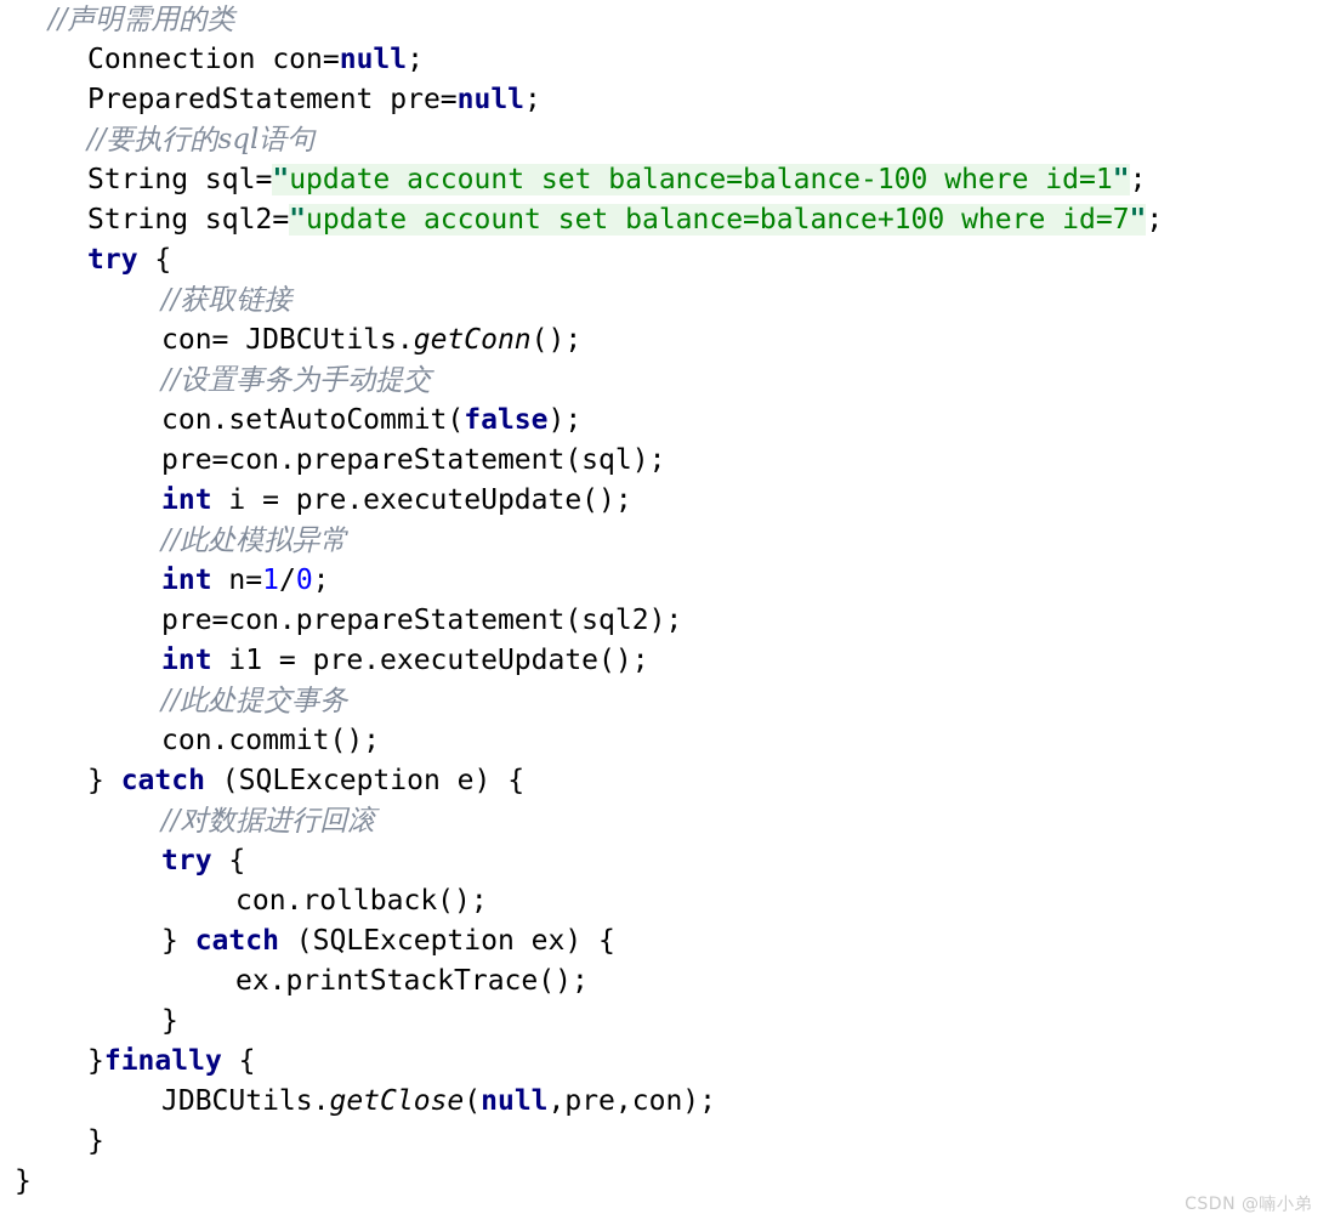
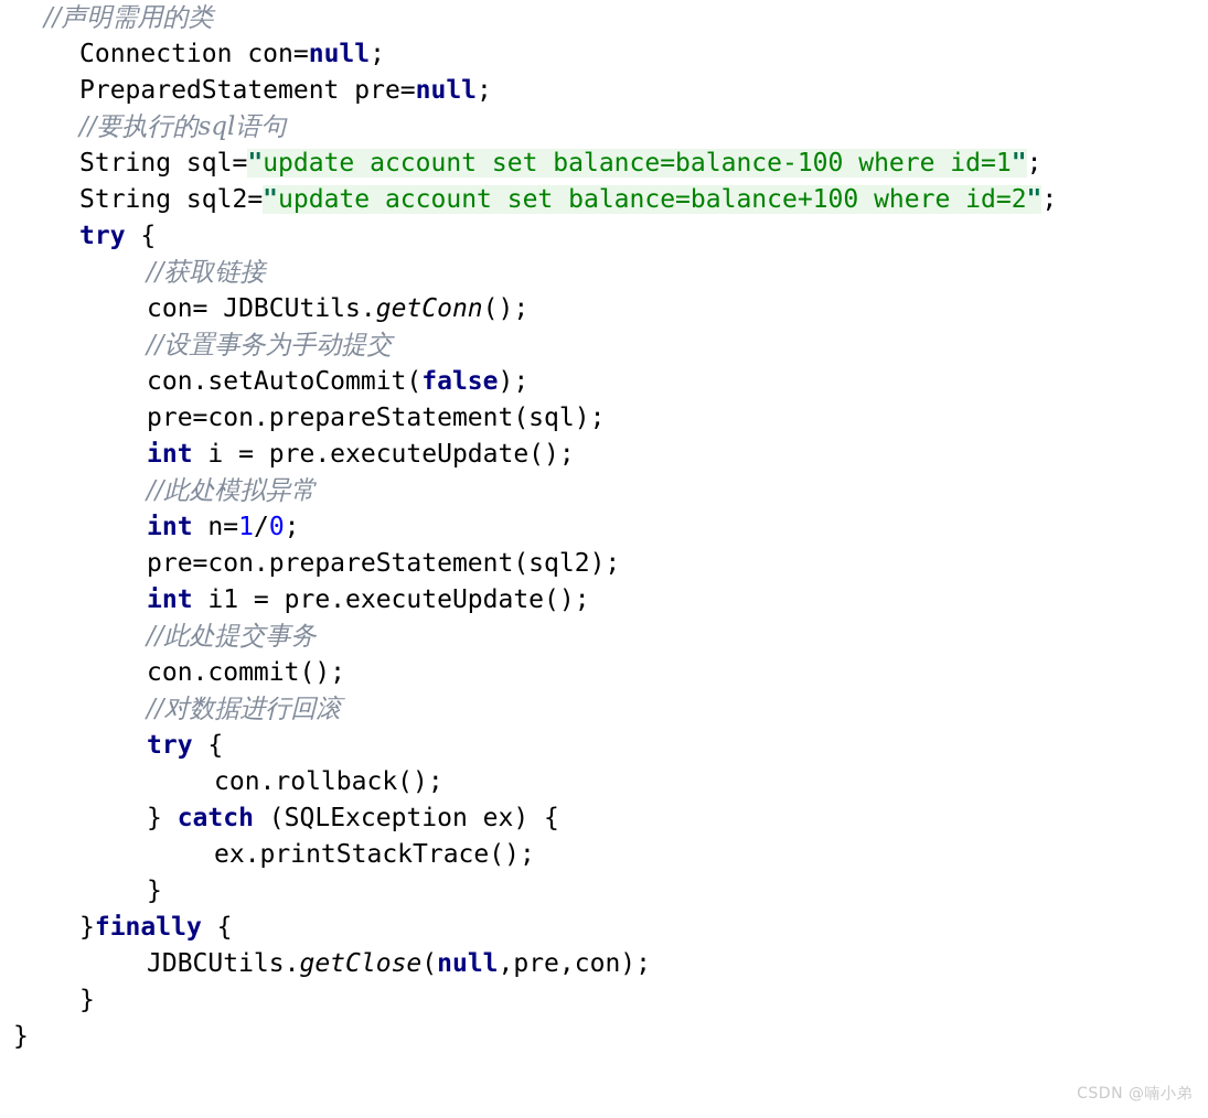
  //声明需用的类
  Connection con=null;
  PreparedStatement pre=null;
  //要执行的sql语句
  String sql="update account set balance=balance-100 where id=1";
- String sql2="update account set balance=balance+100 where id=7";
+ String sql2="update account set balance=balance+100 where id=2";
  try {
  //获取链接
  con= JDBCUtils.getConn();
  //设置事务为手动提交
  con.setAutoCommit(false);
  pre=con.prepareStatement(sql);
  int i = pre.executeUpdate();
  //此处模拟异常
  int n=1/0;
  pre=con.prepareStatement(sql2);
  int i1 = pre.executeUpdate();
  //此处提交事务
  con.commit();
- } catch (SQLException e) {
  //对数据进行回滚
  try {
  con.rollback();
  } catch (SQLException ex) {
  ex.printStackTrace();
  }
  }finally {
  JDBCUtils.getClose(null,pre,con);
  }
  }
  CSDN @喃小弟
